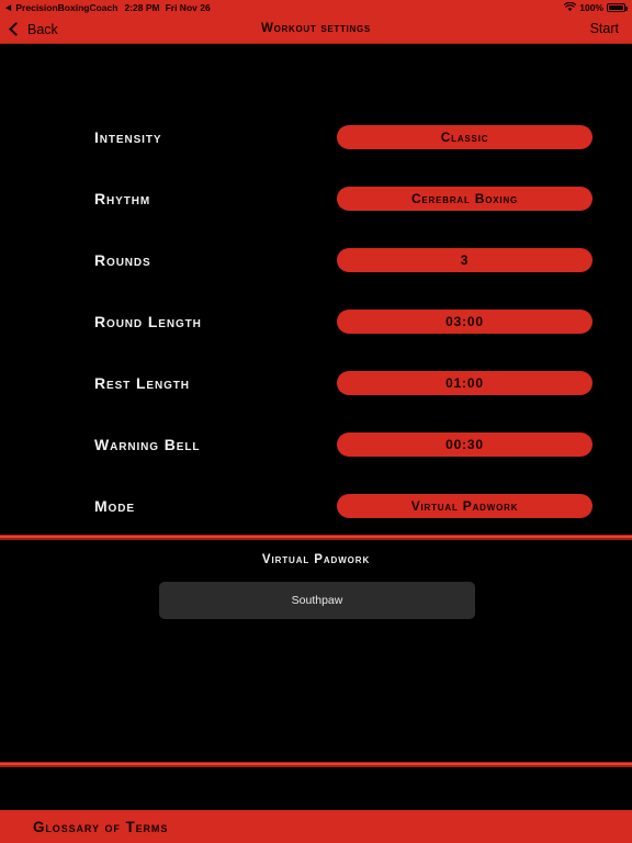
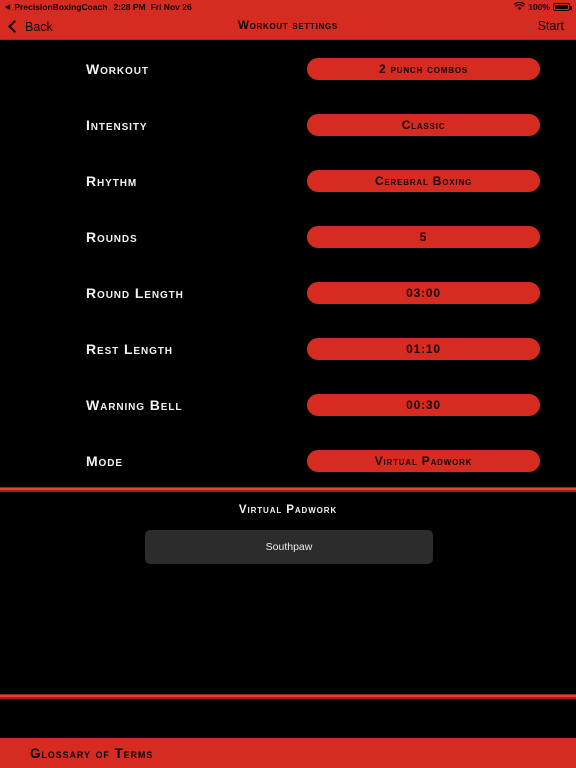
  PrecisionBoxingCoach
  2:28 PM
  Fri Nov 26
  100%
  Back
  Workout settings
  Start
+ Workout
+ 2 punch combos
  Intensity
  Classic
  Rhythm
  Cerebral Boxing
  Rounds
- 3
+ 5
  Round Length
  03:00
  Rest Length
- 01:00
+ 01:10
  Warning Bell
  00:30
  Mode
  Virtual Padwork
  Virtual Padwork
  Southpaw
  Glossary of Terms
